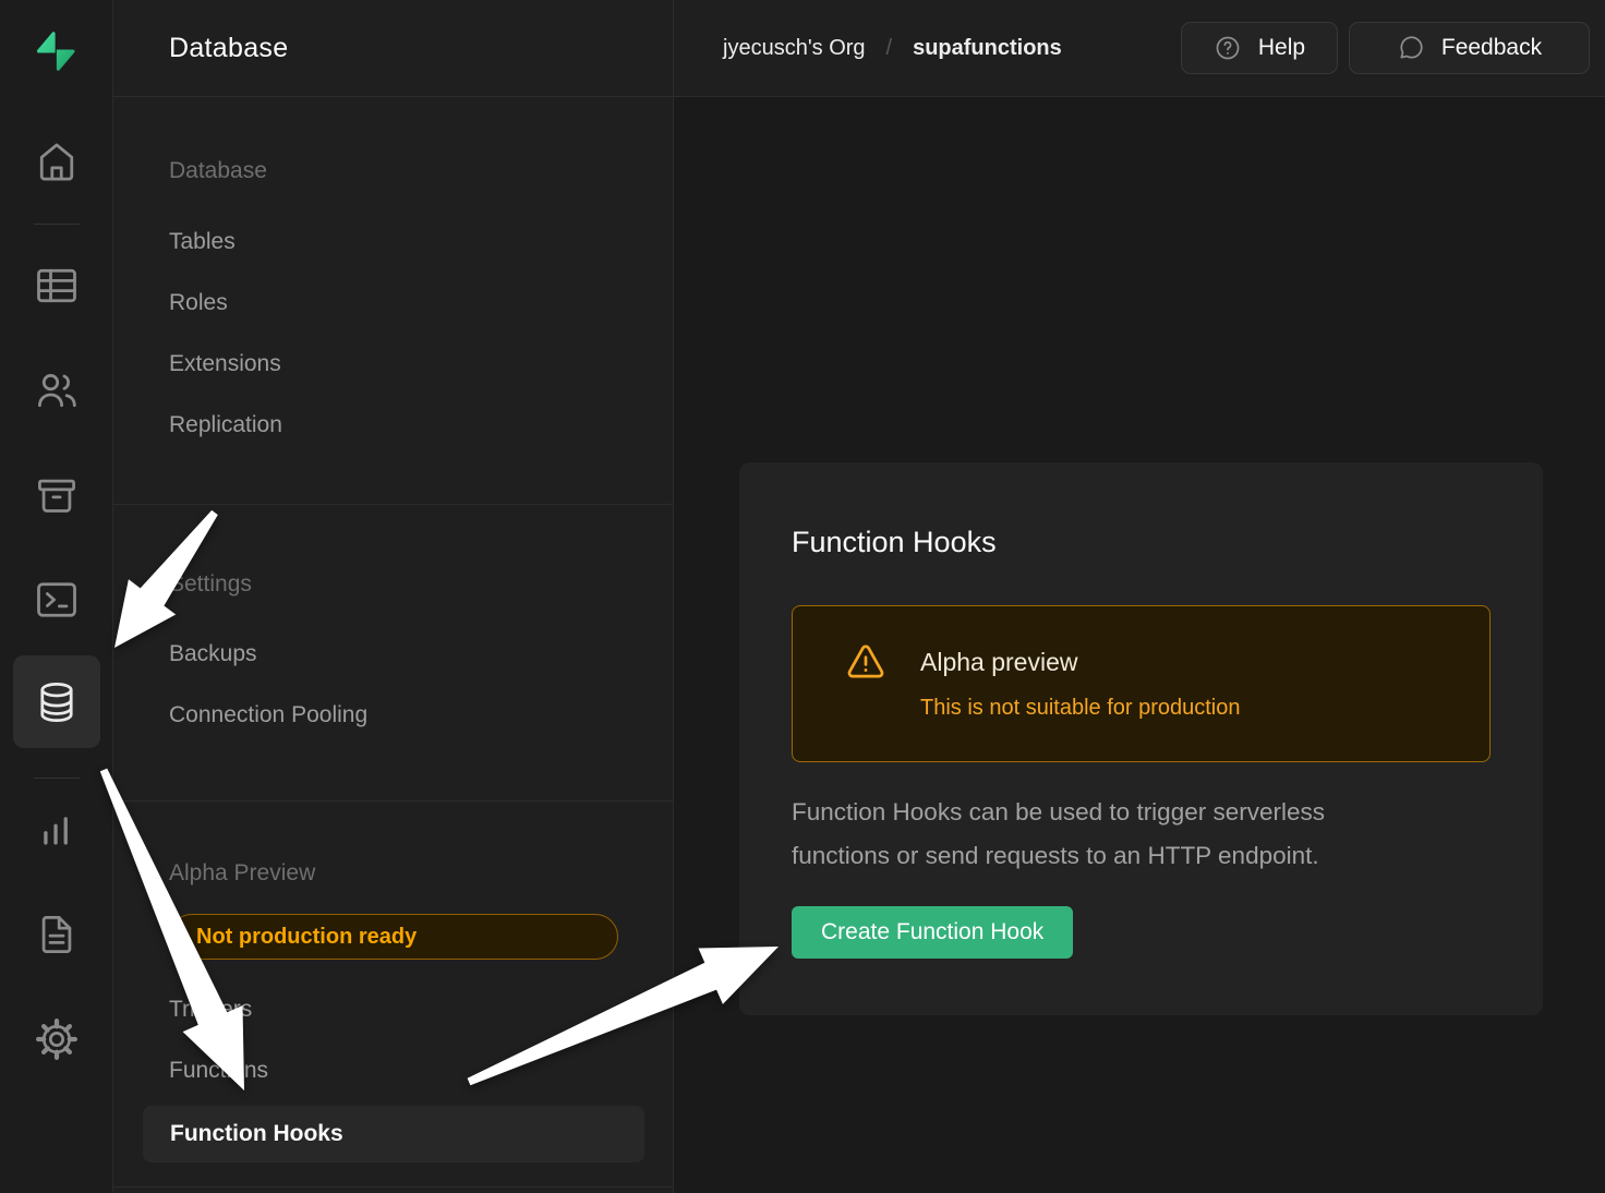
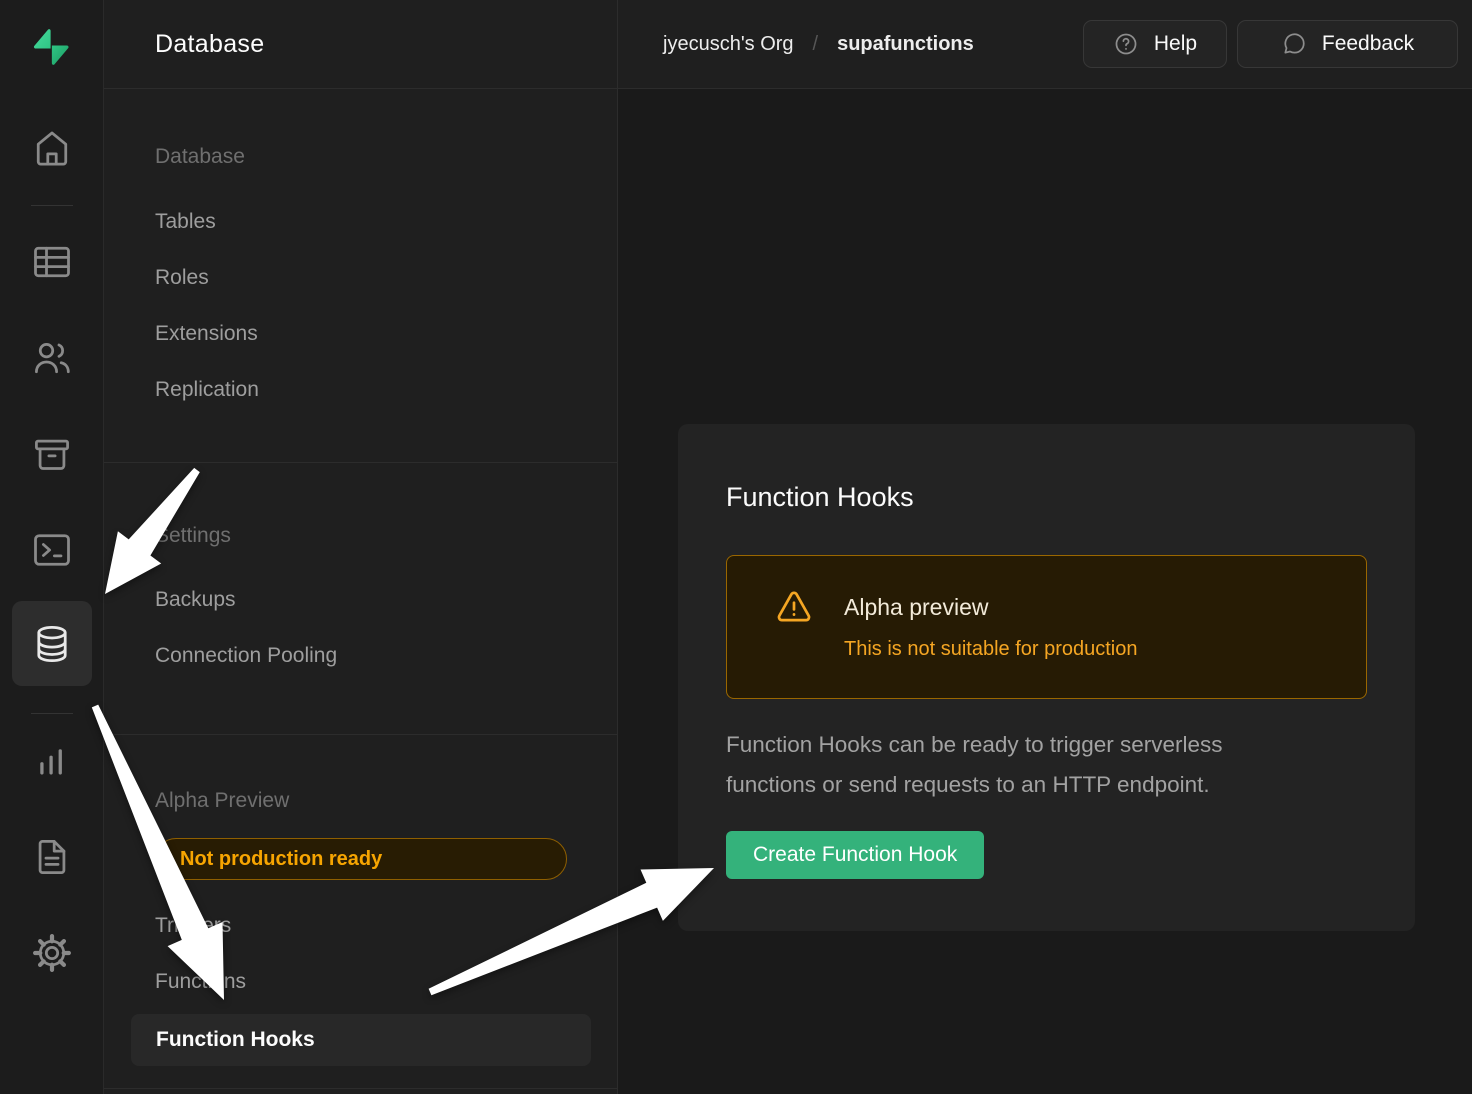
  Database
  Database
  Tables
  Roles
  Extensions
  Replication
  ettings
  Backups
  Connection Pooling
  Alpha Preview
  Not production ready
  Functns
  Function Hooks
  jyecusch's Org
  /
  supafunctions
  Help
  Feedback
  Function Hooks
  Alpha preview
  This is not suitable for production
- Function Hooks can be used to trigger serverless
+ Function Hooks can be ready to trigger serverless
  functions or send requests to an HTTP endpoint.
  Create Function Hook
